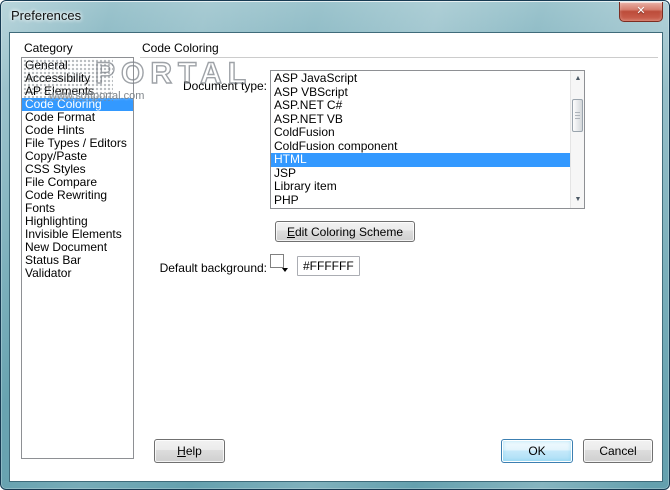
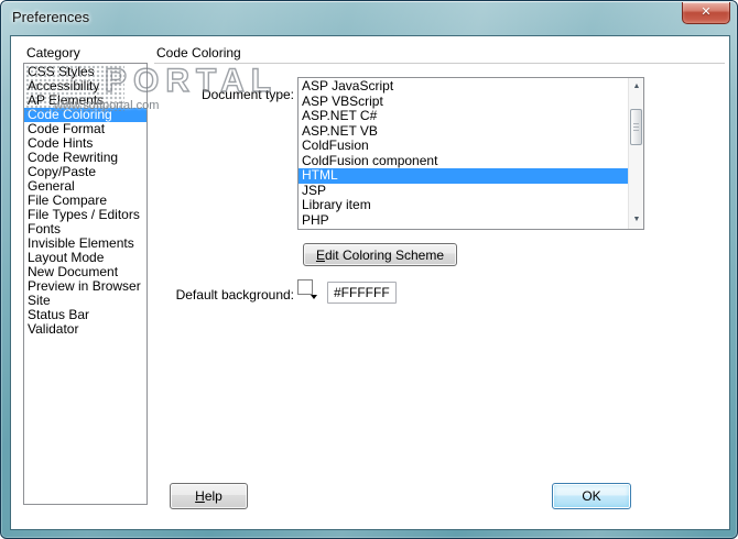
  Preferences
  ✕
  Category
  Code Coloring
- General
+ CSS Styles
  Accessibility
  AP Elements
  Code Coloring
  Code Format
  Code Hints
- File Types / Editors
+ Code Rewriting
  Copy/Paste
- CSS Styles
+ General
  File Compare
- Code Rewriting
+ File Types / Editors
  Fonts
- Highlighting
  Invisible Elements
+ Layout Mode
  New Document
+ Preview in Browser
+ Site
  Status Bar
  Validator
  Document type:
  ASP JavaScript
  ASP VBScript
  ASP.NET C#
  ASP.NET VB
  ColdFusion
  ColdFusion component
  HTML
  JSP
  Library item
  PHP
  Edit Coloring Scheme
  Default background:
  #FFFFFF
  Help
  OK
- Cancel
  PORTAL
  www.softportal.com
